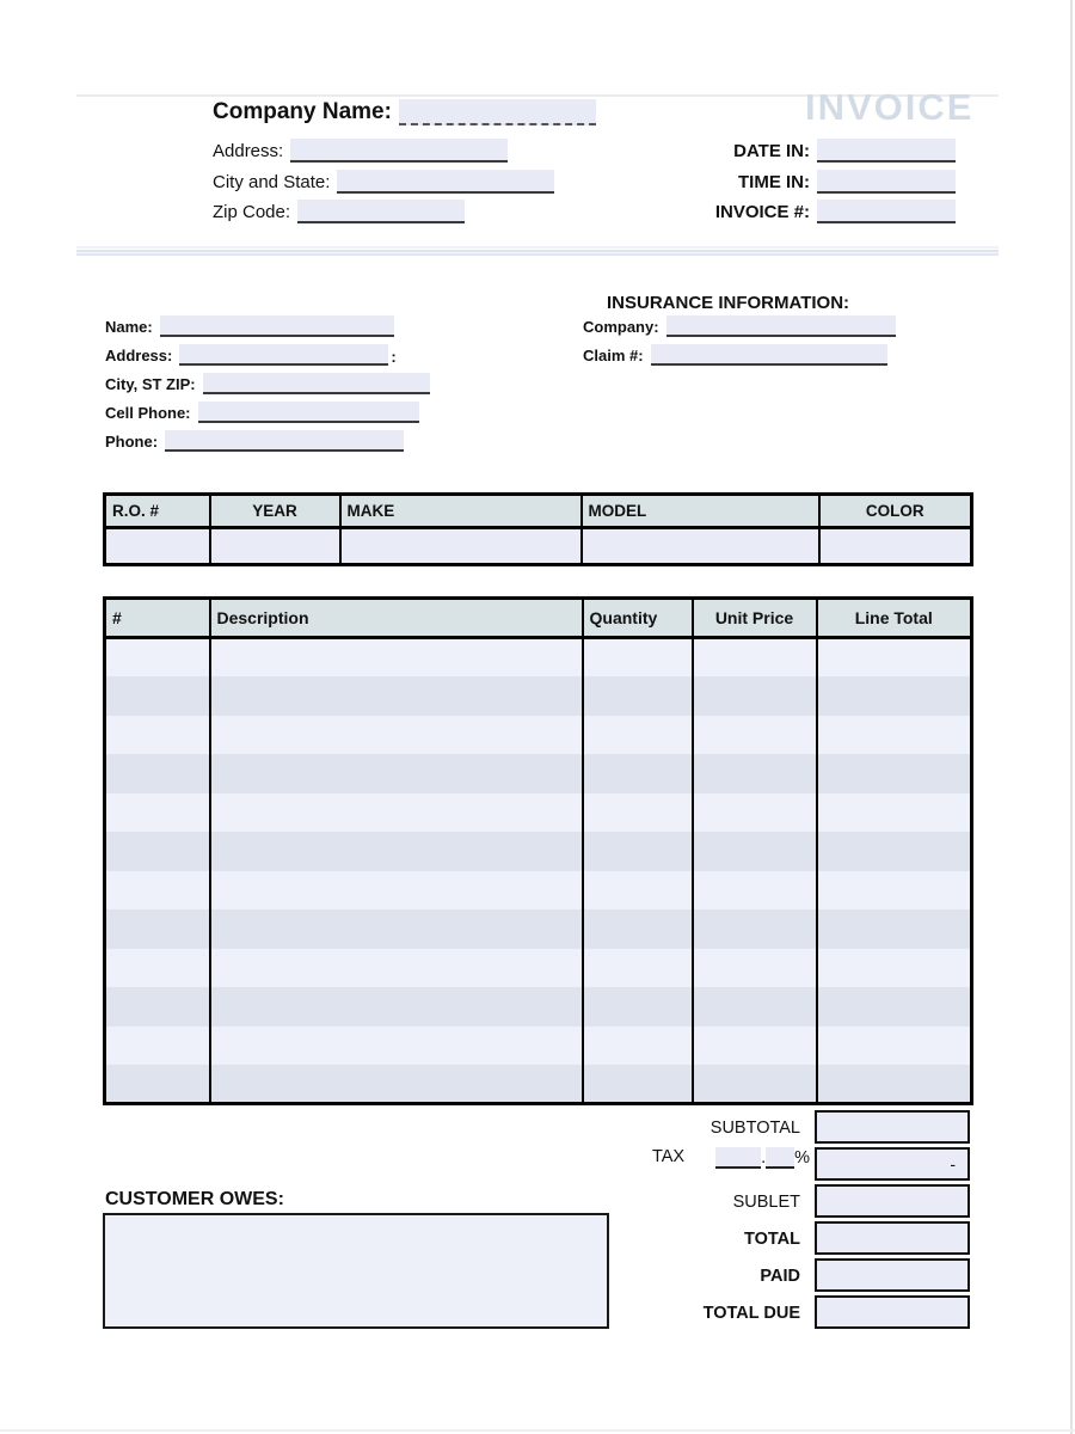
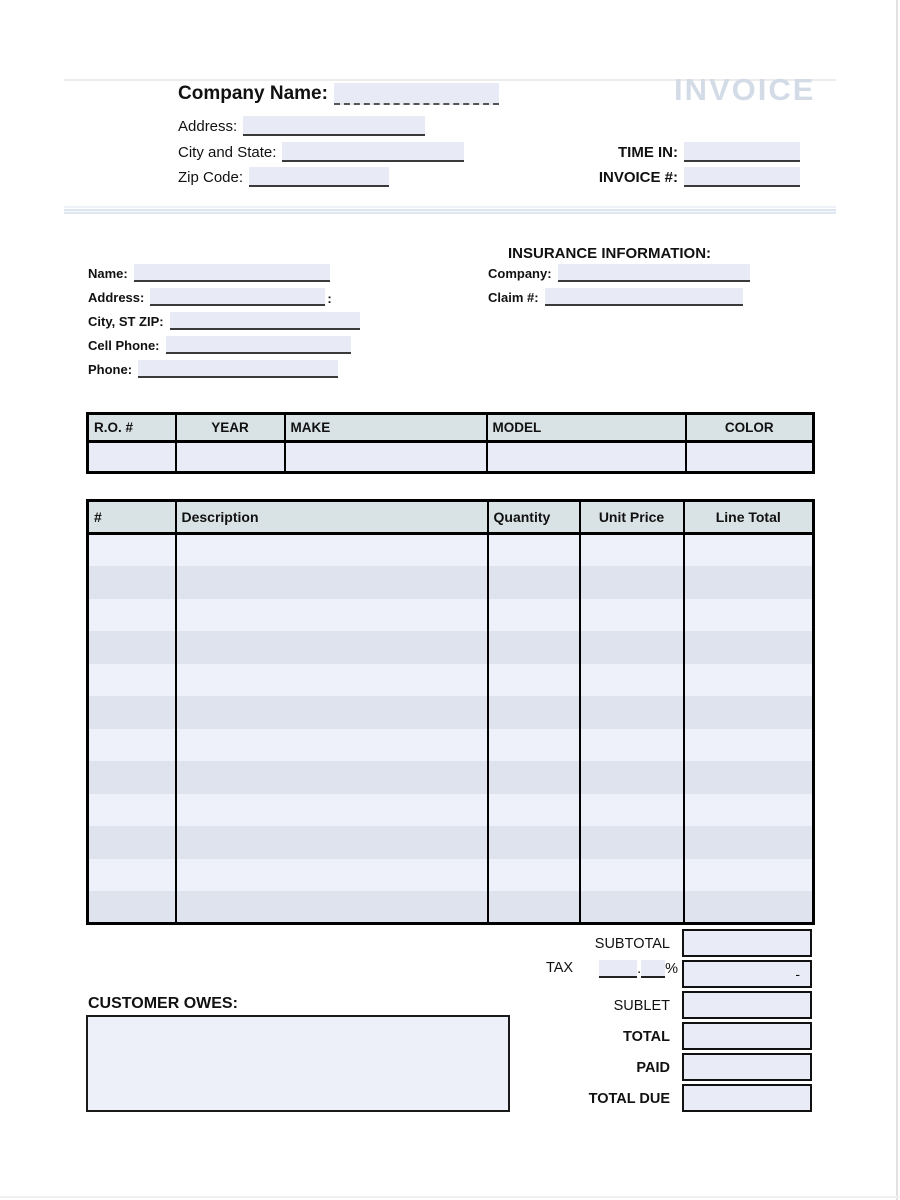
  INVOICE
  Company Name:
  Address:
  City and State:
  Zip Code:
- DATE IN:
  TIME IN:
  INVOICE #:
  INSURANCE INFORMATION:
  Name:
  Address:
  :
  City, ST ZIP:
  Cell Phone:
  Phone:
  Company:
  Claim #:
  R.O. #	YEAR	MAKE	MODEL	COLOR
  #	Description	Quantity	Unit Price	Line Total
  SUBTOTAL
  TAX
  .
  %
  SUBLET
  TOTAL
  PAID
  TOTAL DUE
  -
  CUSTOMER OWES:
